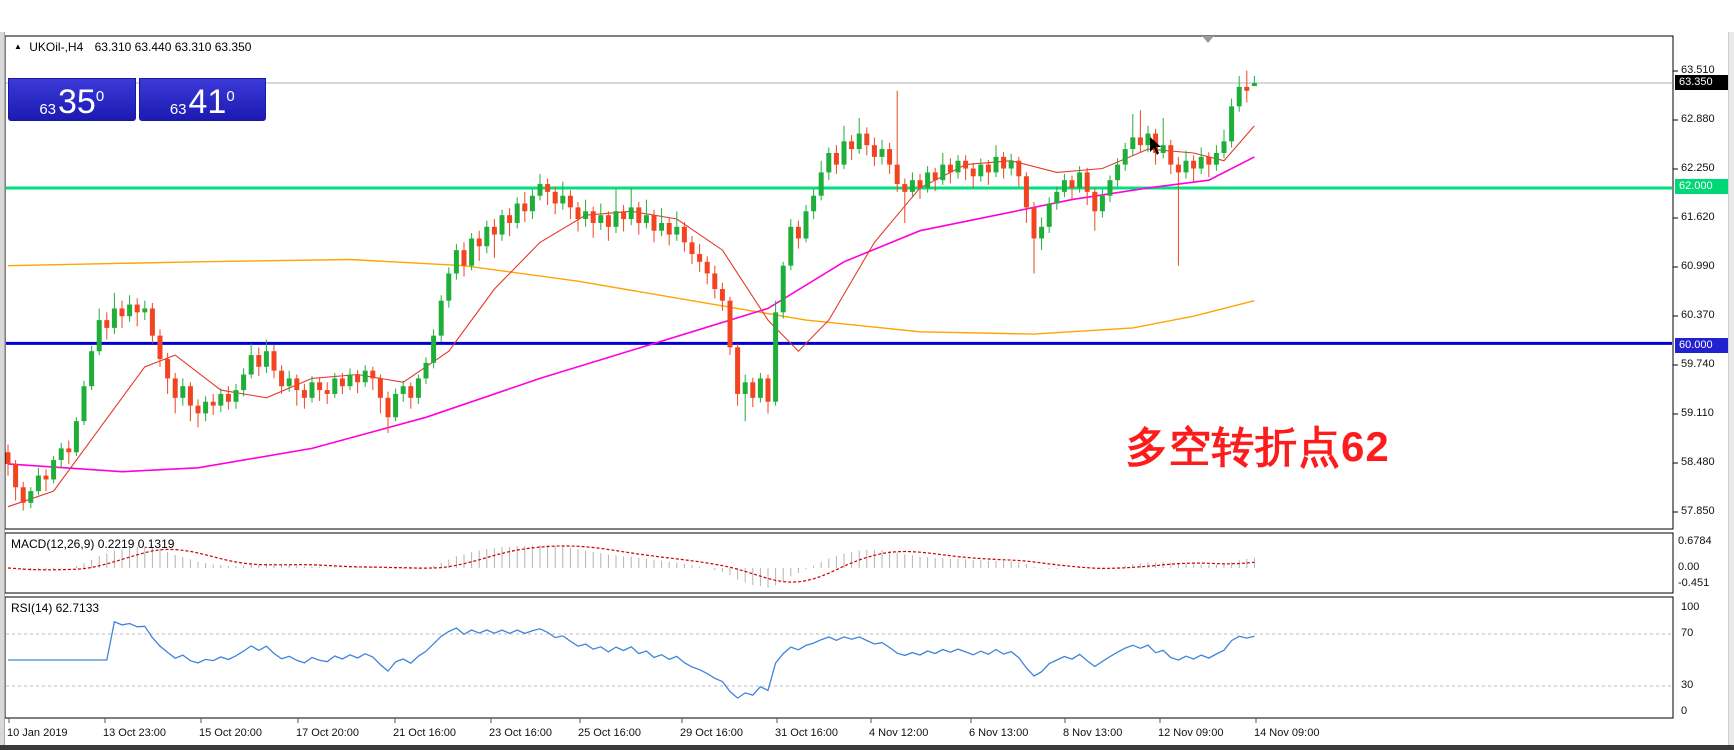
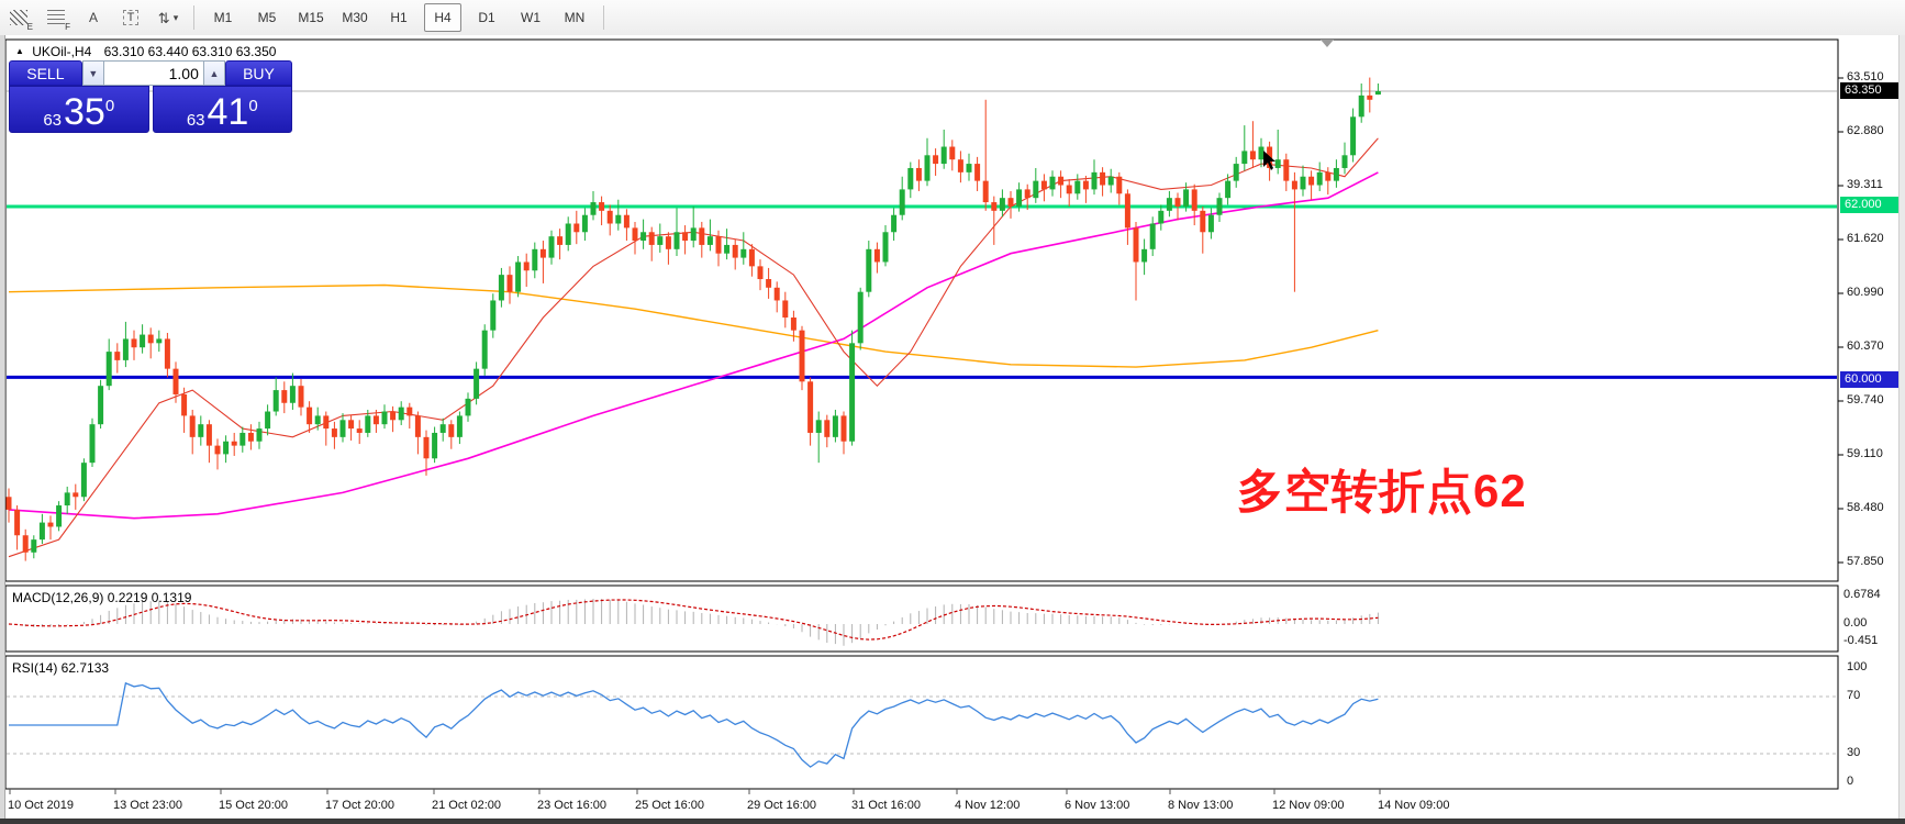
+ E
+ F
+ A
+ T
+ ⇅
+ ▾
+ M1
+ M5
+ M15
+ M30
+ H1
+ H4
+ D1
+ W1
+ MN
  ▲ UKOil-,H4 63.310 63.440 63.310 63.350
+ SELL
+ ▼
+ 1.00
+ ▲
+ BUY
  63
  35
  0
  63
  41
  0
  MACD(12,26,9) 0.2219 0.1319
  RSI(14) 62.7133
  多空转折点62
  63.510
  62.880
- 62.250
+ 39.311
  61.620
  60.990
  60.370
  59.740
  59.110
  58.480
  57.850
  63.350
  62.000
  60.000
  0.6784
  0.00
  -0.451
  100
  70
  30
  0
- 10 Jan 2019
+ 10 Oct 2019
  13 Oct 23:00
  15 Oct 20:00
  17 Oct 20:00
- 21 Oct 16:00
+ 21 Oct 02:00
  23 Oct 16:00
  25 Oct 16:00
  29 Oct 16:00
  31 Oct 16:00
  4 Nov 12:00
  6 Nov 13:00
  8 Nov 13:00
  12 Nov 09:00
  14 Nov 09:00
